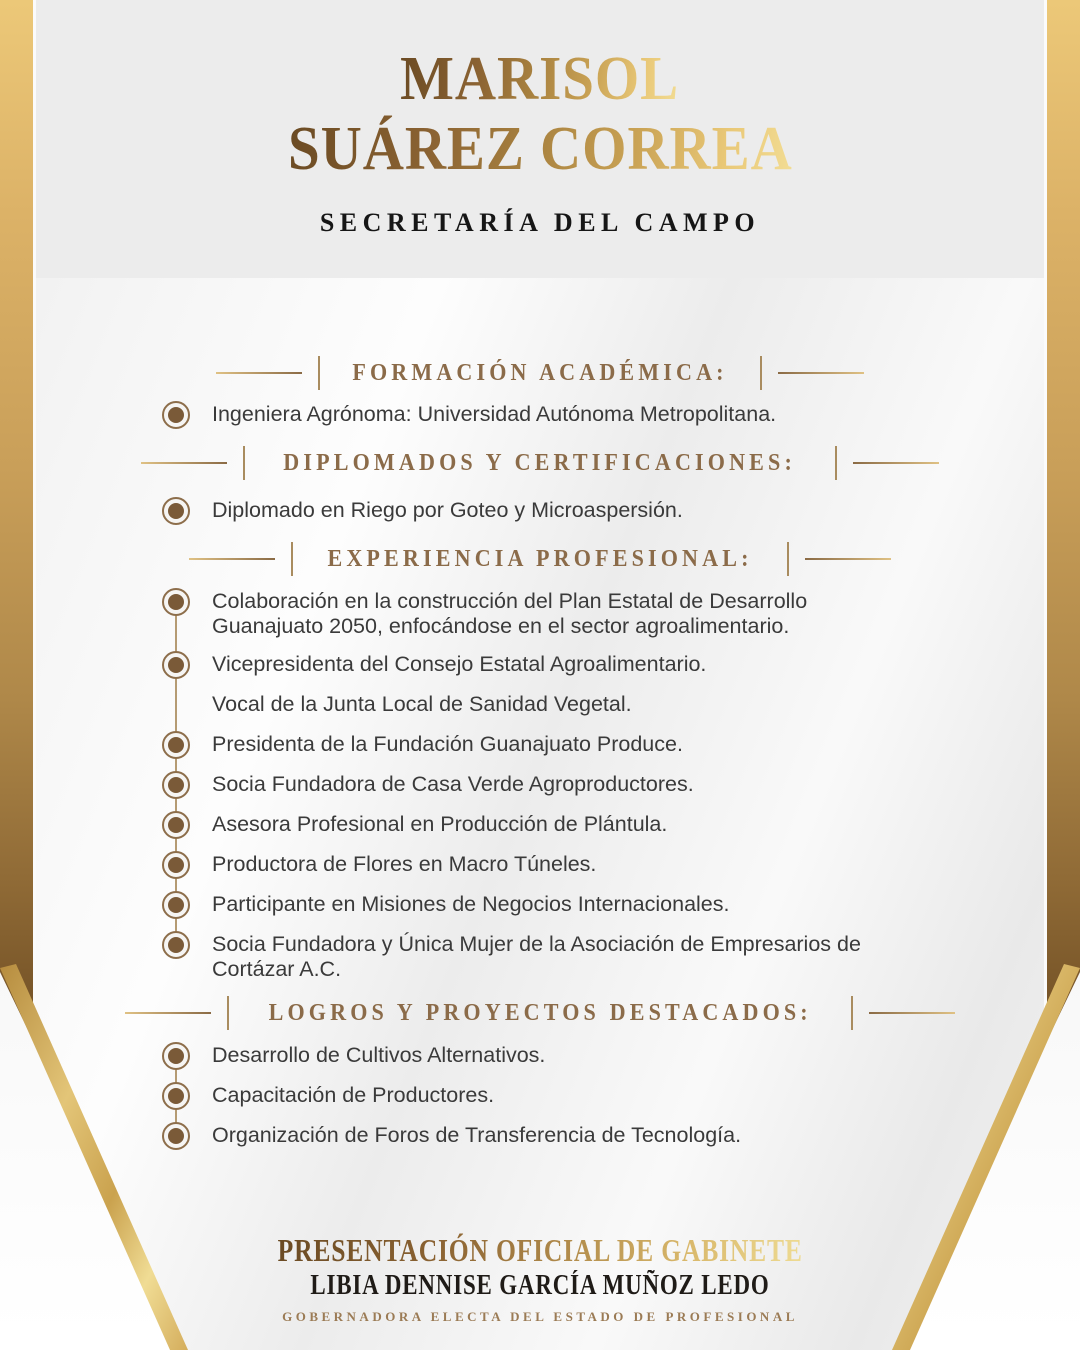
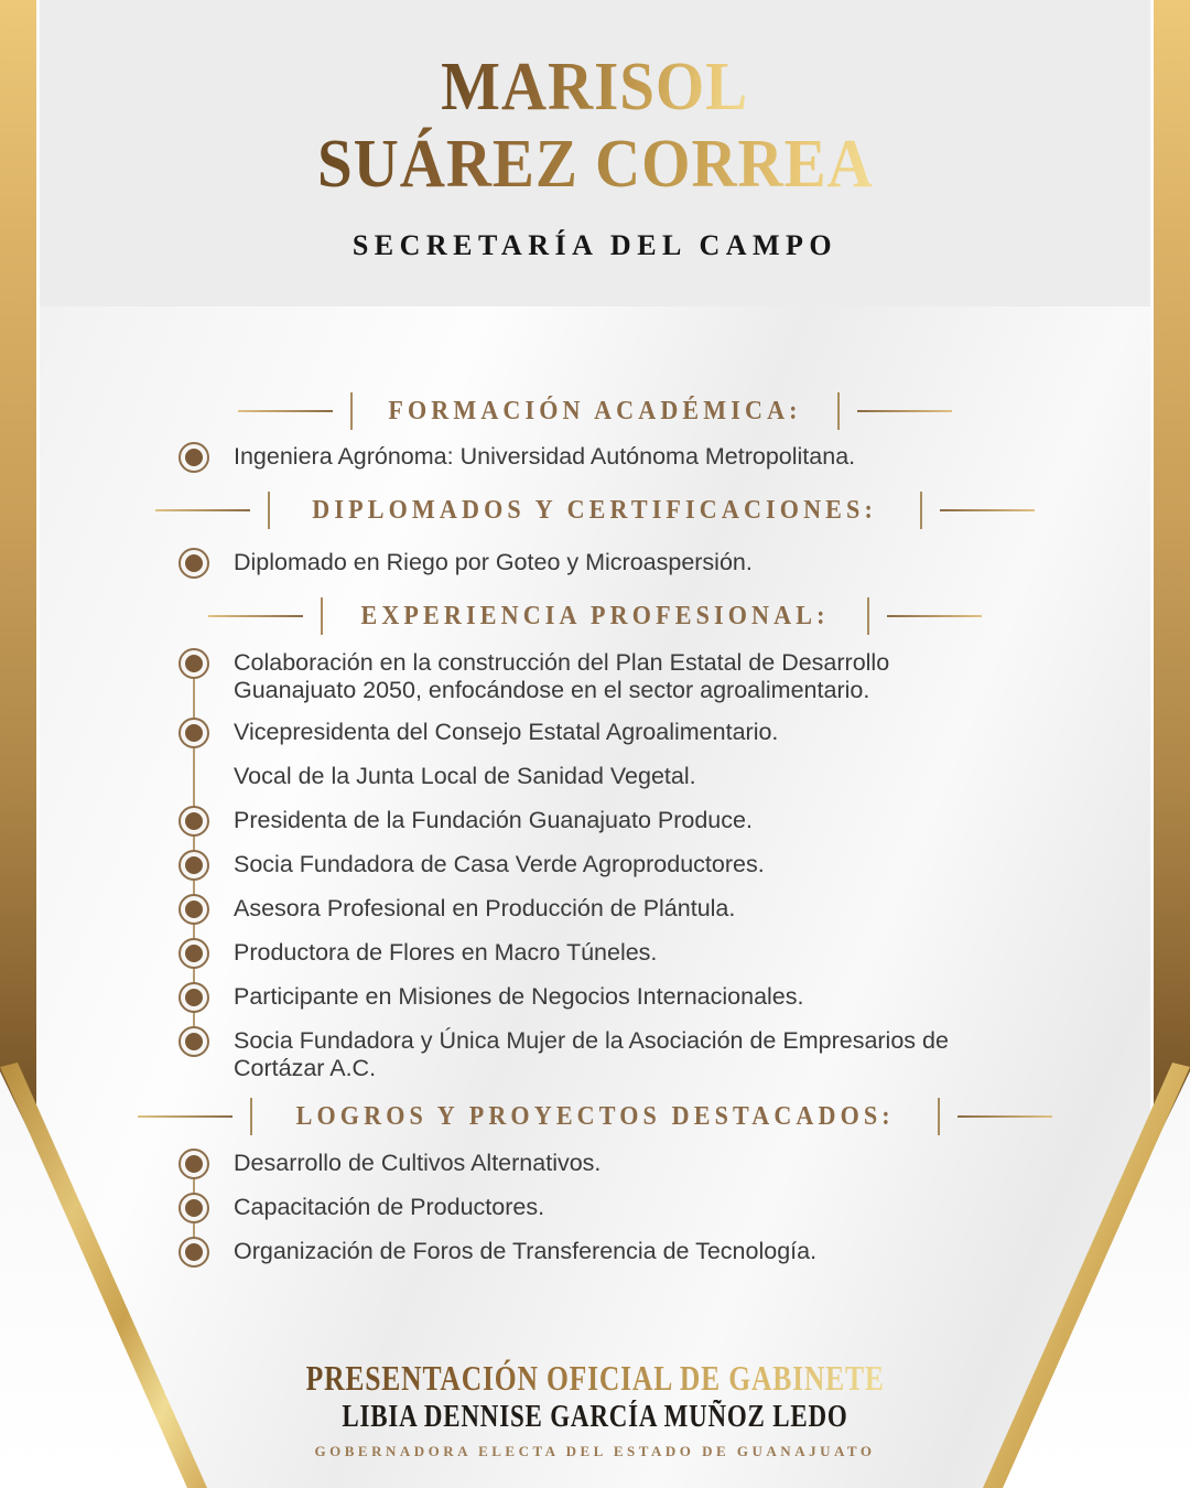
  MARISOL
  SUÁREZ CORREA
  SECRETARÍA DEL CAMPO
  FORMACIÓN ACADÉMICA:
  Ingeniera Agrónoma: Universidad Autónoma Metropolitana.
  DIPLOMADOS Y CERTIFICACIONES:
  Diplomado en Riego por Goteo y Microaspersión.
  EXPERIENCIA PROFESIONAL:
  Colaboración en la construcción del Plan Estatal de Desarrollo Guanajuato 2050, enfocándose en el sector agroalimentario.
  Vicepresidenta del Consejo Estatal Agroalimentario.
  Vocal de la Junta Local de Sanidad Vegetal.
  Presidenta de la Fundación Guanajuato Produce.
  Socia Fundadora de Casa Verde Agroproductores.
  Asesora Profesional en Producción de Plántula.
  Productora de Flores en Macro Túneles.
  Participante en Misiones de Negocios Internacionales.
  Socia Fundadora y Única Mujer de la Asociación de Empresarios de Cortázar A.C.
  LOGROS Y PROYECTOS DESTACADOS:
  Desarrollo de Cultivos Alternativos.
  Capacitación de Productores.
  Organización de Foros de Transferencia de Tecnología.
  PRESENTACIÓN OFICIAL DE GABINETE
  LIBIA DENNISE GARCÍA MUÑOZ LEDO
- GOBERNADORA ELECTA DEL ESTADO DE PROFESIONAL
+ GOBERNADORA ELECTA DEL ESTADO DE GUANAJUATO
